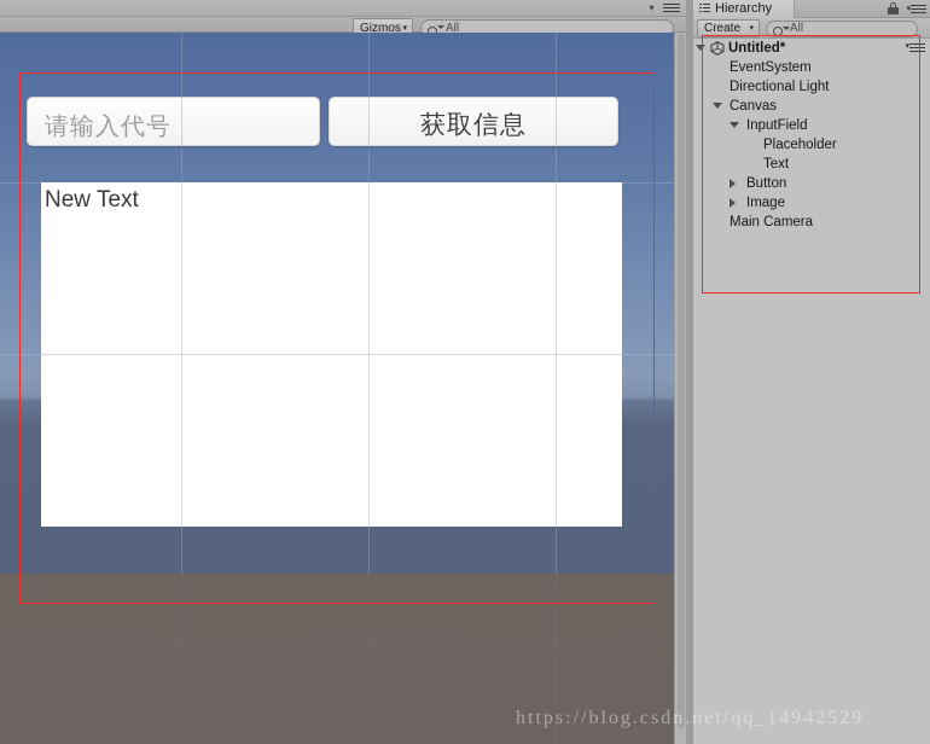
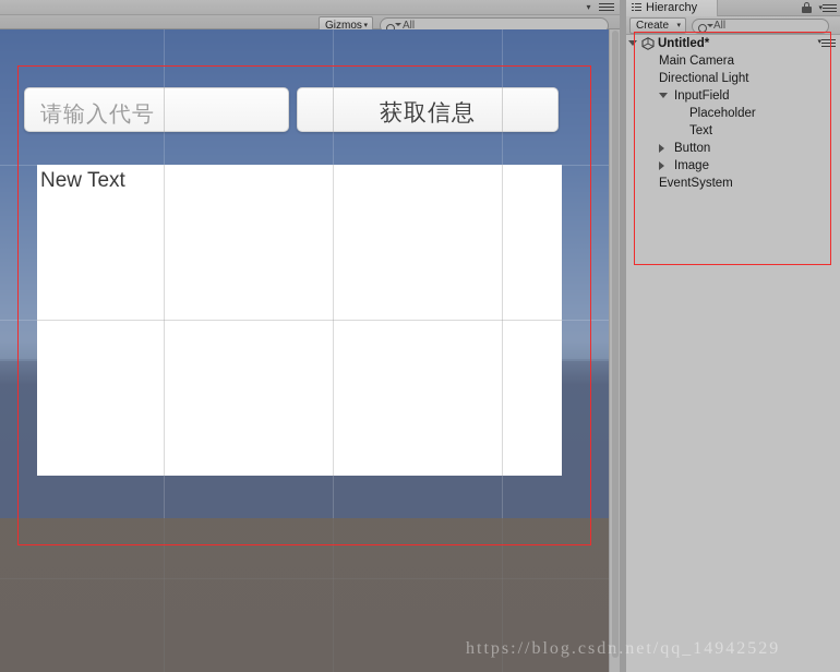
  ▾
  Gizmos
  All
  New Text
  请输入代号
  获取信息
  Hierarchy
  Create
  All
  Untitled*
- EventSystem
+ Main Camera
  Directional Light
- Canvas
  InputField
  Placeholder
  Text
  Button
  Image
- Main Camera
+ EventSystem
  https://blog.csdn.net/qq_14942529
